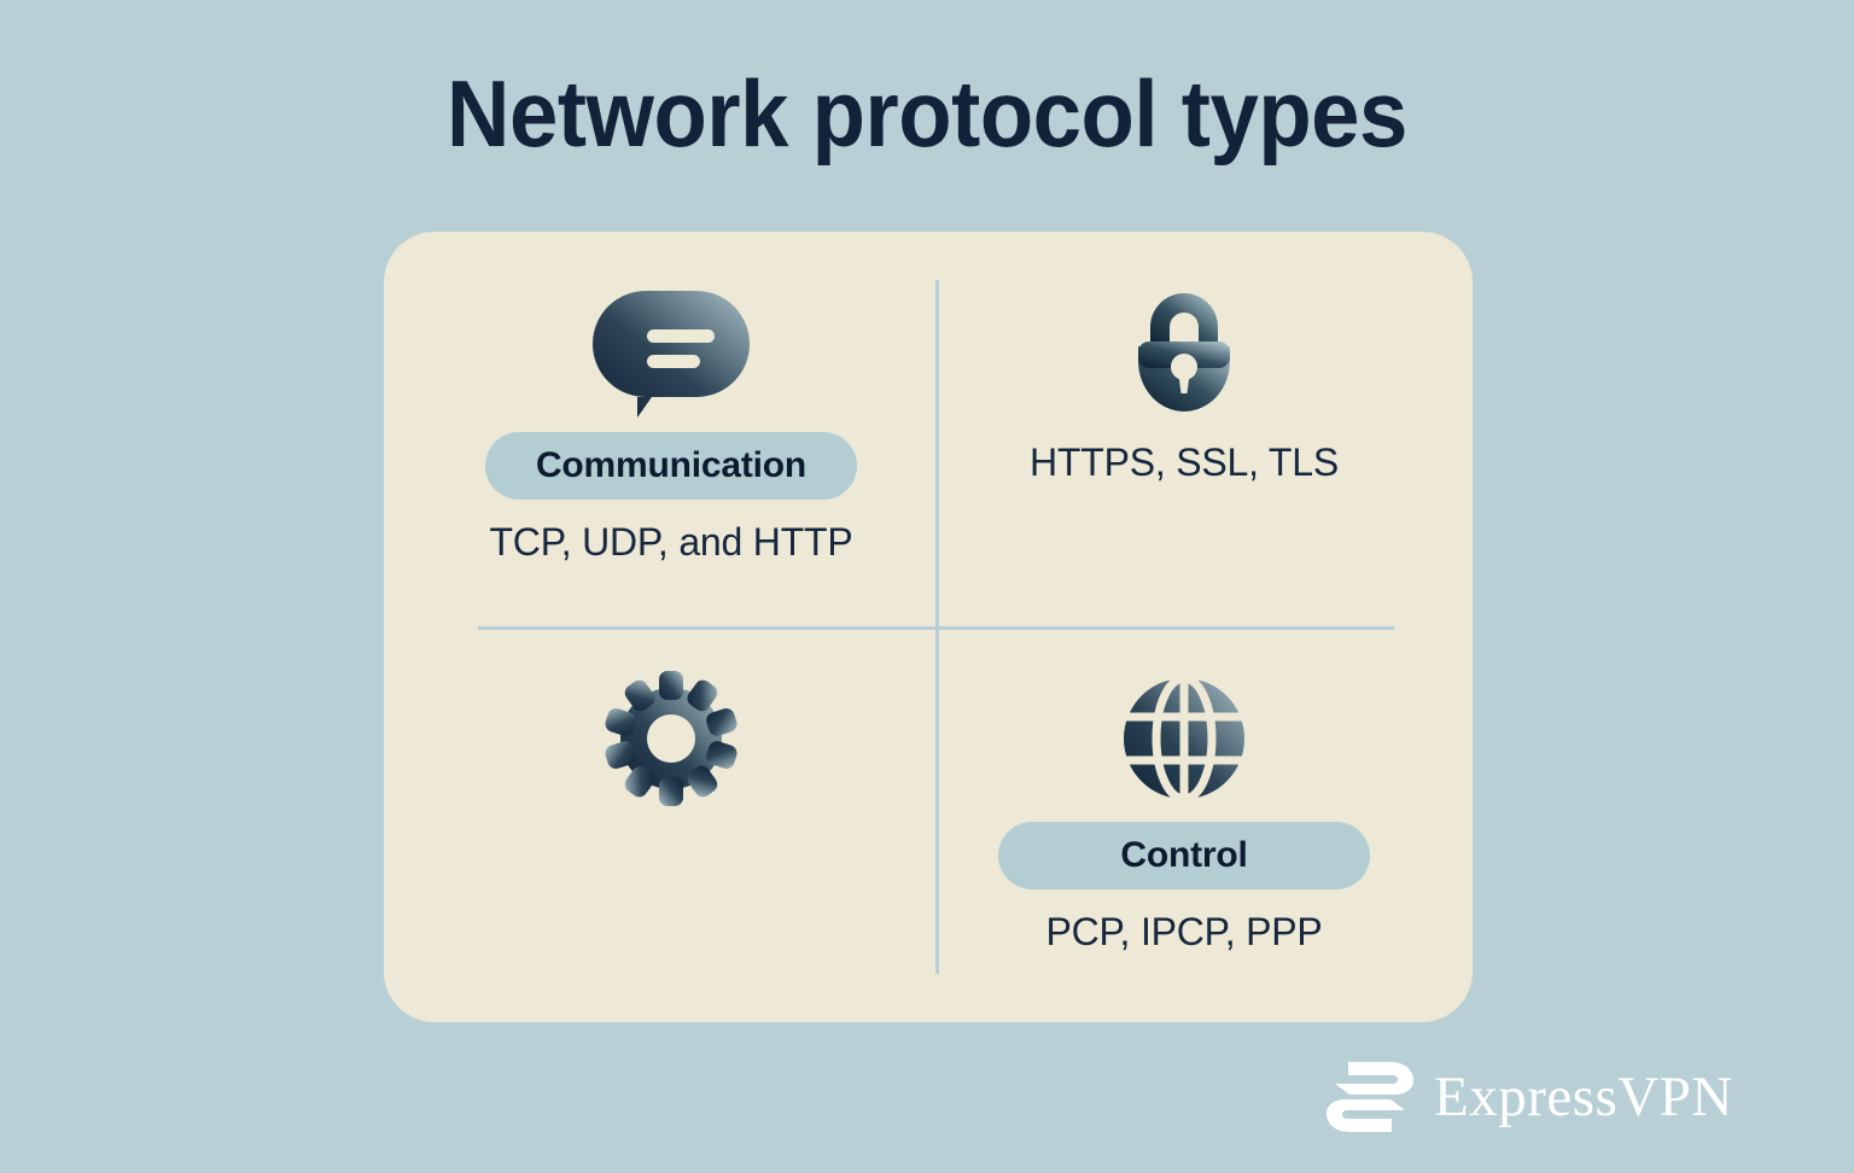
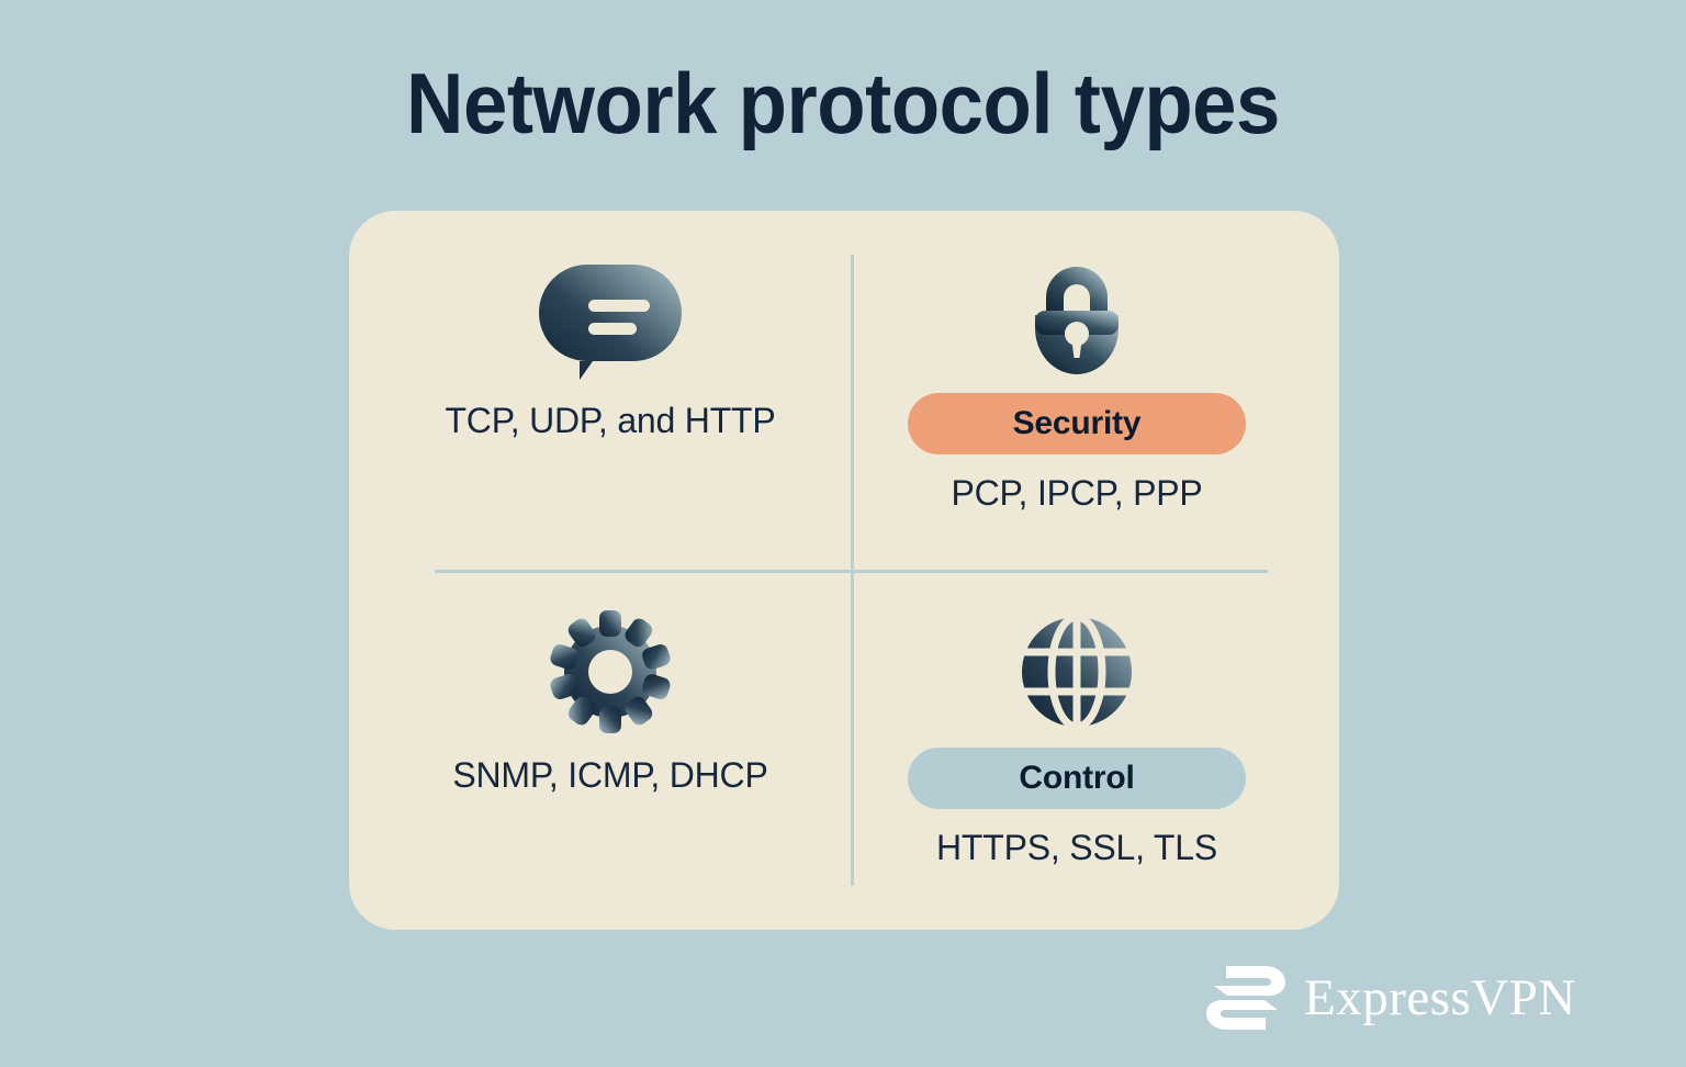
  Network protocol types
- Communication
  TCP, UDP, and HTTP
+ Security
- HTTPS, SSL, TLS
+ PCP, IPCP, PPP
+ SNMP, ICMP, DHCP
  Control
- PCP, IPCP, PPP
+ HTTPS, SSL, TLS
  ExpressVPN
